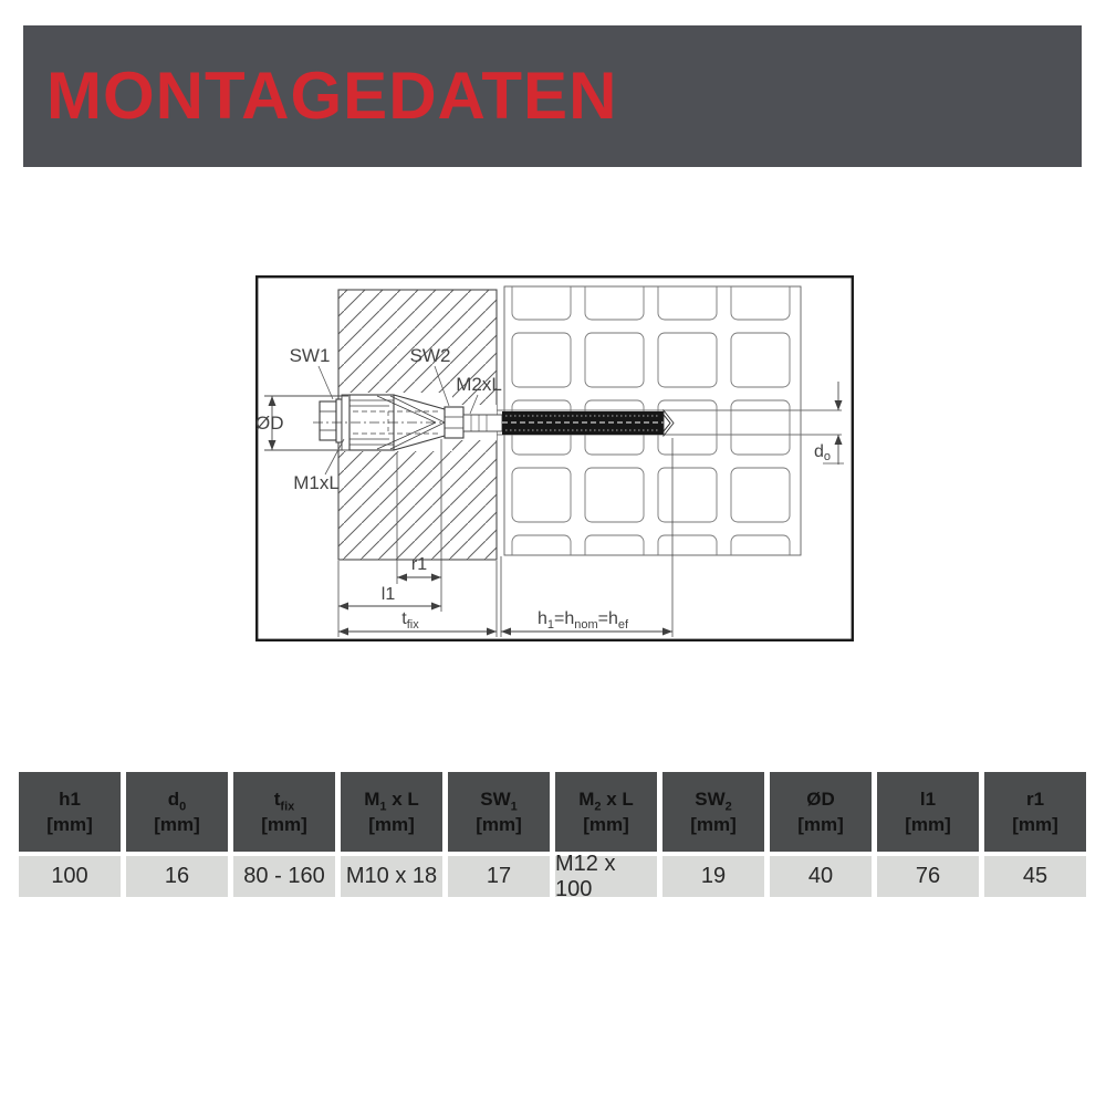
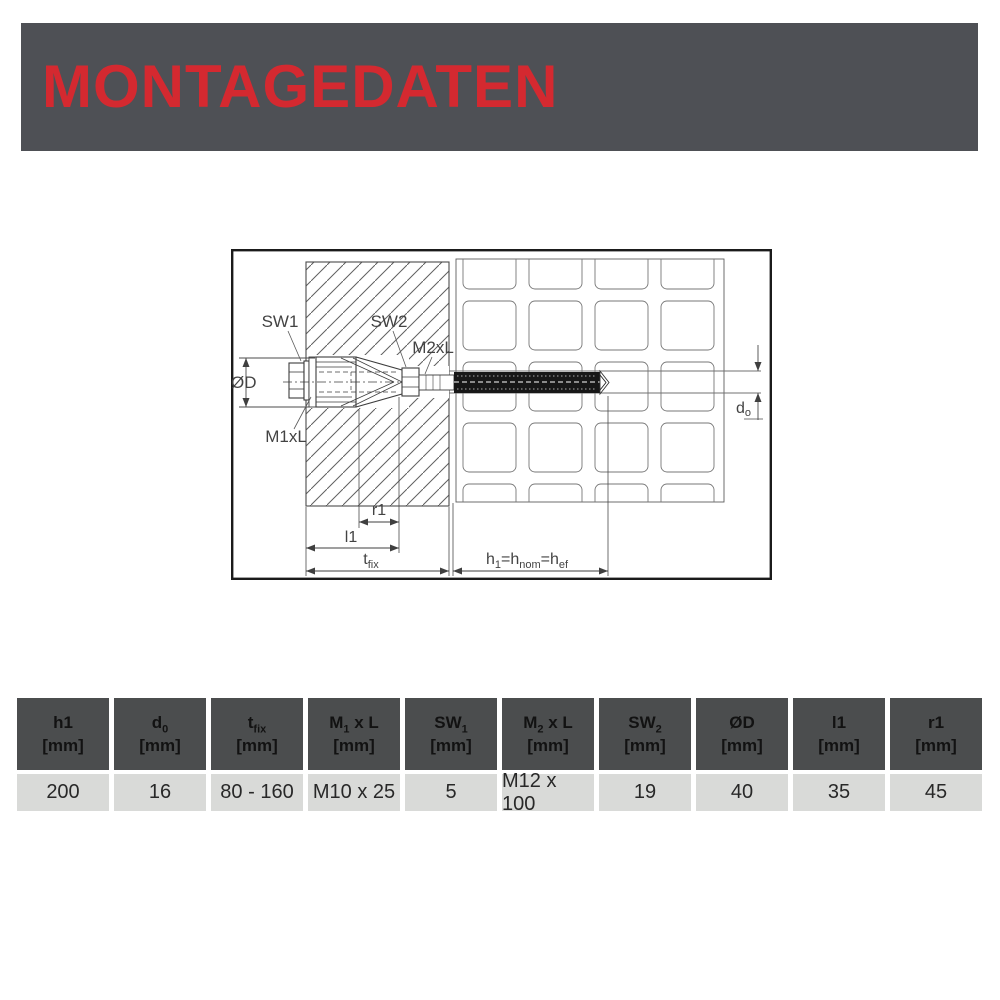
  MONTAGEDATEN
  ØD
  do
  SW1
  SW2
  M2xL
  M1xL
  r1
  l1
  tfix
  h1=hnom=hef
  h1
  [mm]
- 100
+ 200
  d0
  [mm]
  16
  tfix
  [mm]
  80 - 160
  M1 x L
  [mm]
- M10 x 18
+ M10 x 25
  SW1
  [mm]
- 17
+ 5
  M2 x L
  [mm]
  M12 x 100
  SW2
  [mm]
  19
  ØD
  [mm]
  40
  l1
  [mm]
- 76
+ 35
  r1
  [mm]
  45
